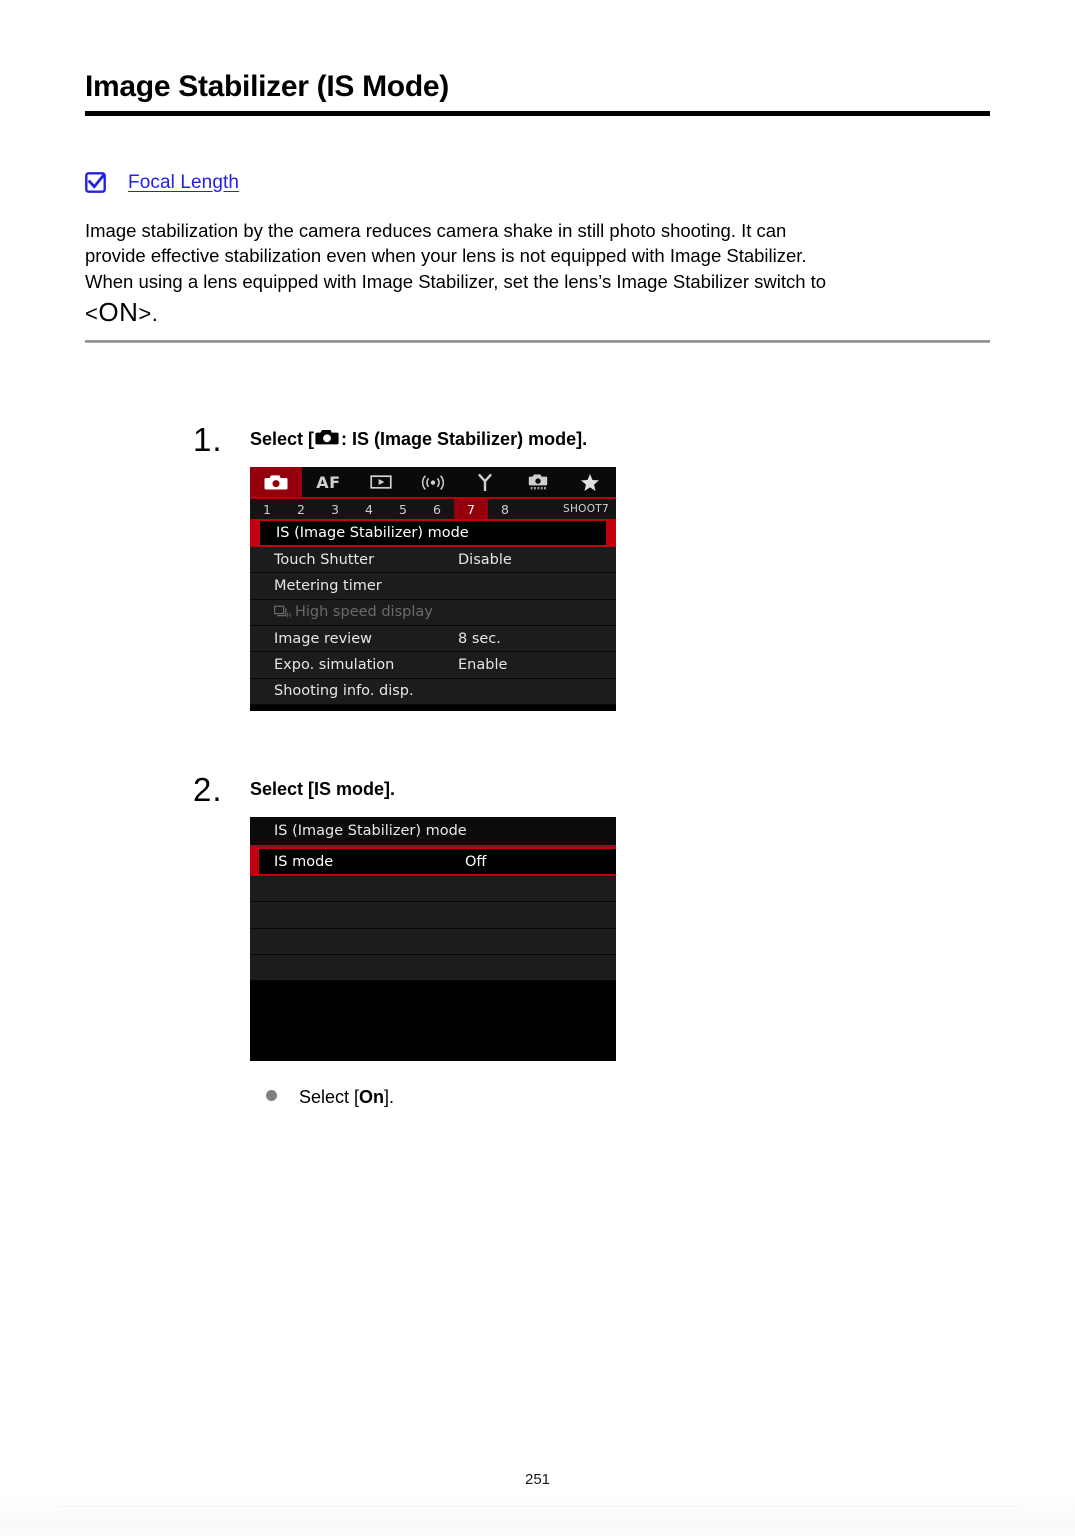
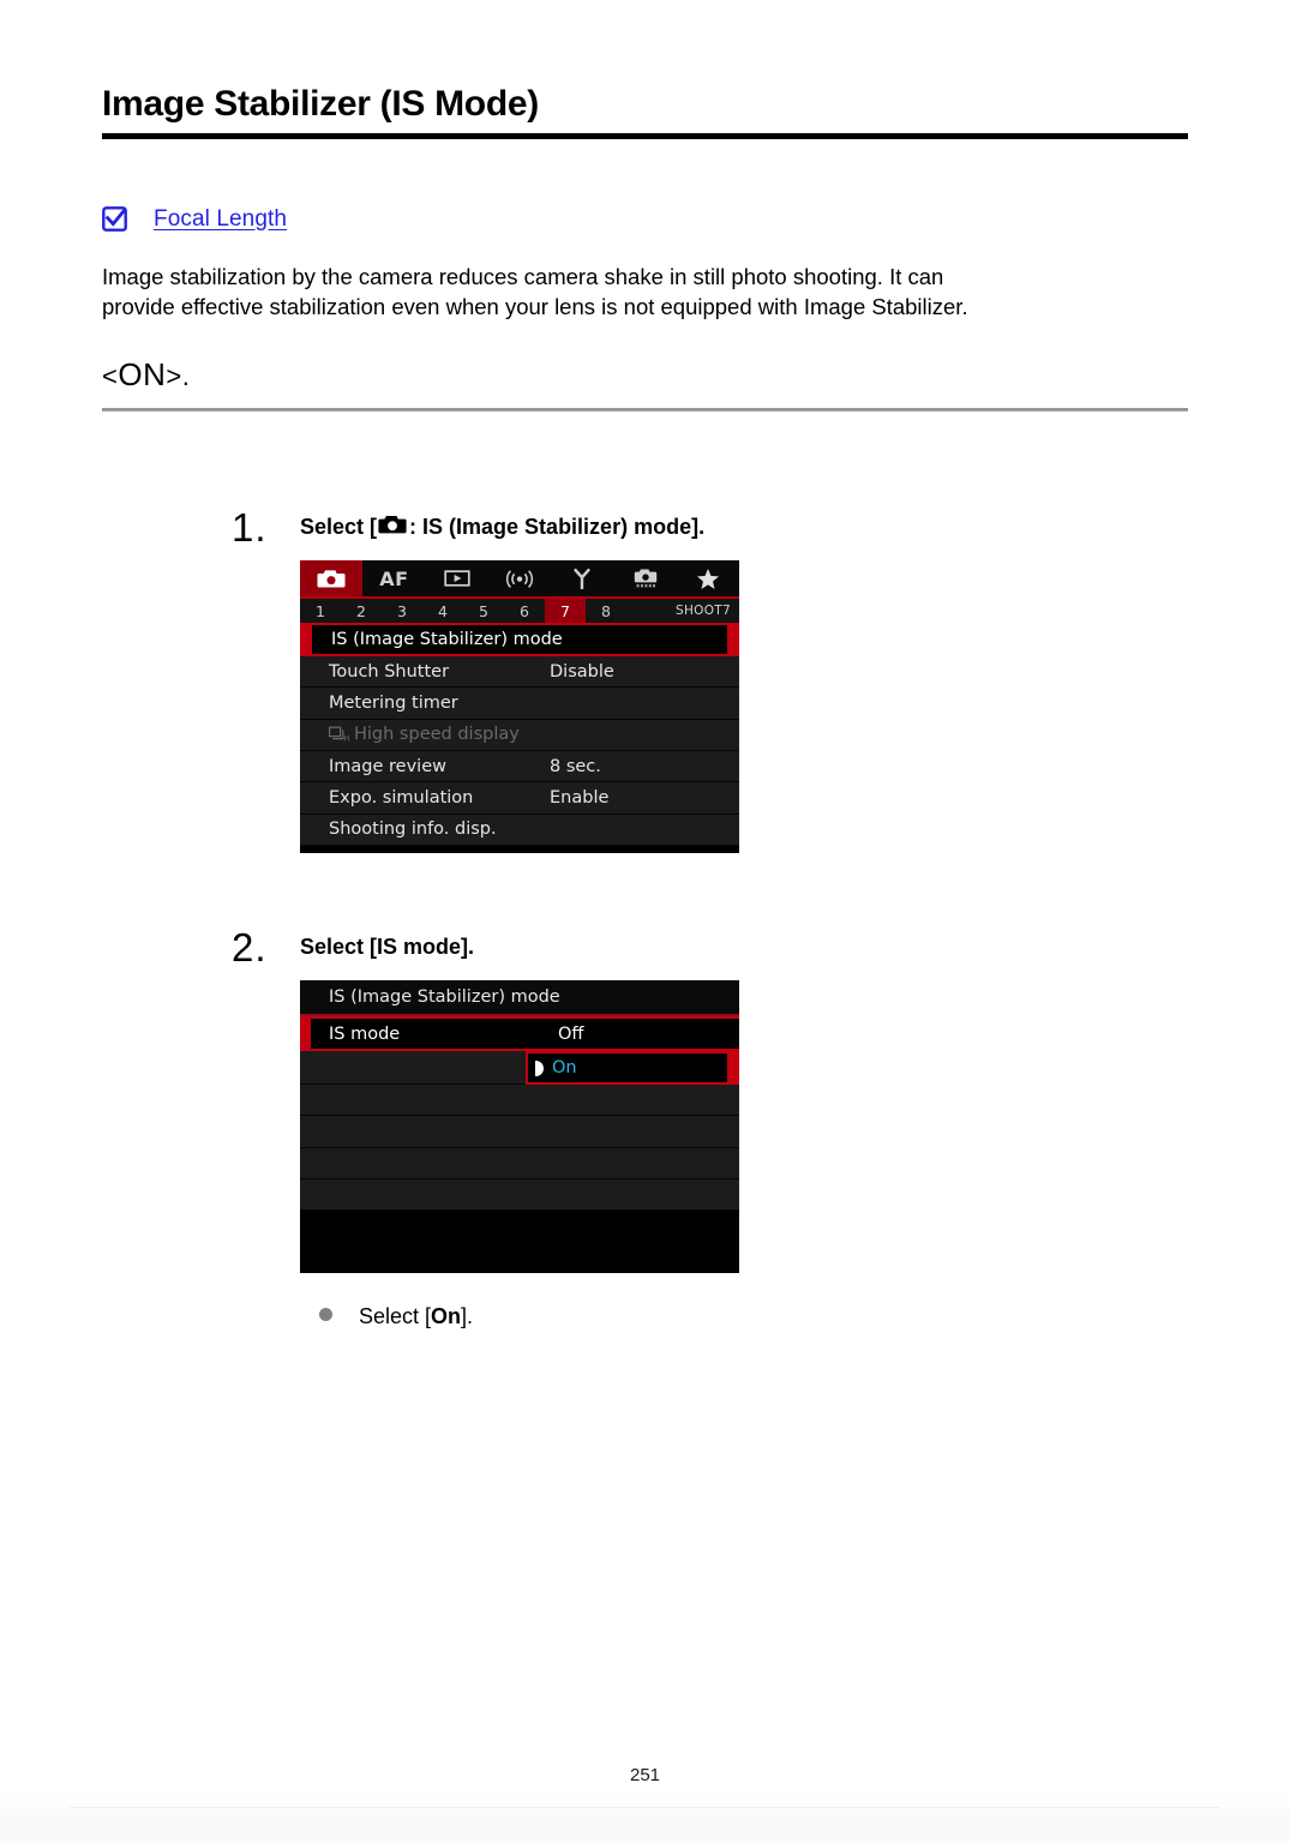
  Image Stabilizer (IS Mode)
  Focal Length
  Image stabilization by the camera reduces camera shake in still photo shooting. It can
  provide effective stabilization even when your lens is not equipped with Image Stabilizer.
- When using a lens equipped with Image Stabilizer, set the lens’s Image Stabilizer switch to
  <ON>.
  1.
  Select [
  : IS (Image Stabilizer) mode].
  AF
  1
  2
  3
  4
  5
  6
  7
  8
  SHOOT7
  IS (Image Stabilizer) mode
  Touch Shutter
  Disable
  Metering timer
  H
  High speed display
  Image review
  8 sec.
  Expo. simulation
  Enable
  Shooting info. disp.
  2.
  Select [IS mode].
  IS (Image Stabilizer) mode
  IS mode
  Off
+ On
  Select [On].
  251
